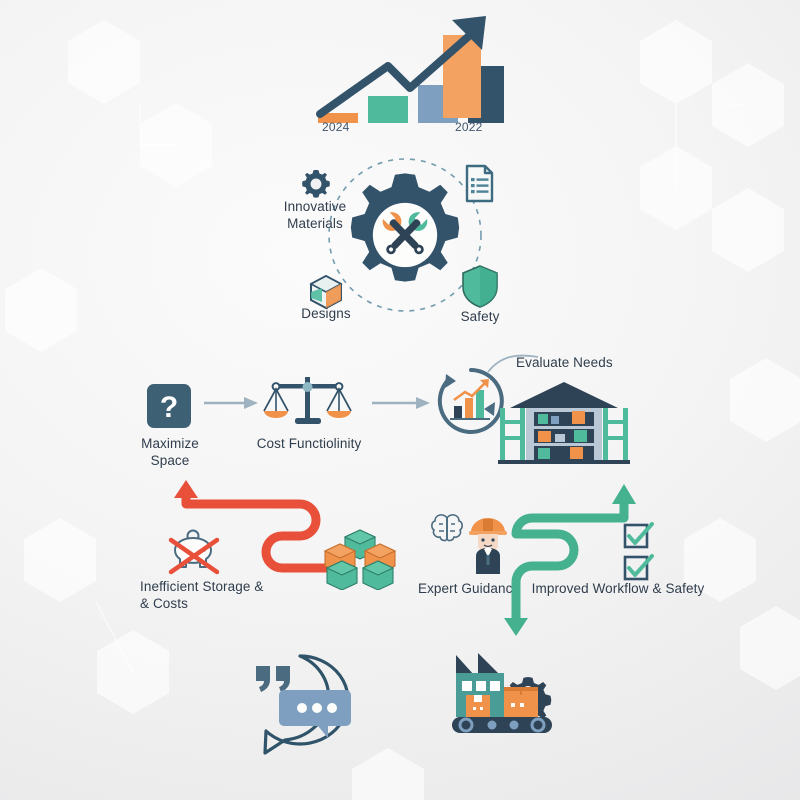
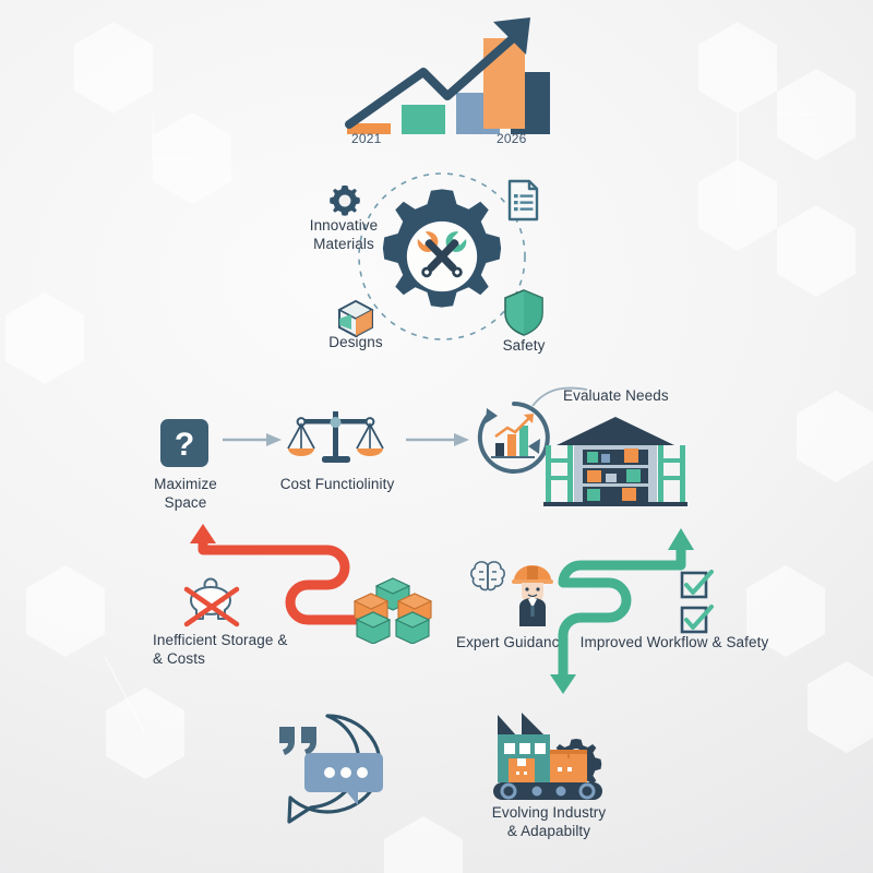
- 2024
+ 2021
- 2022
+ 2026
  Innovative
  Materials
  Designs
  Safety
  ?
  Maximize Space
  Cost Functiolinity
  Evaluate Needs
  Inefficient Storage &
  & Costs
  Expert Guidanc
  Improved Workflow & Safety
+ Evolving Industry
+ & Adapabilty
